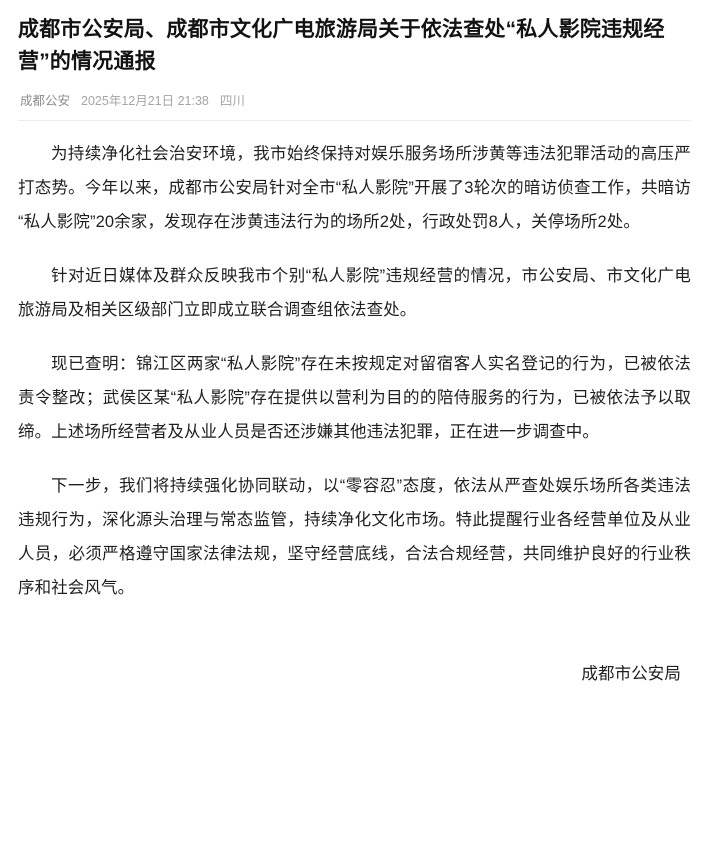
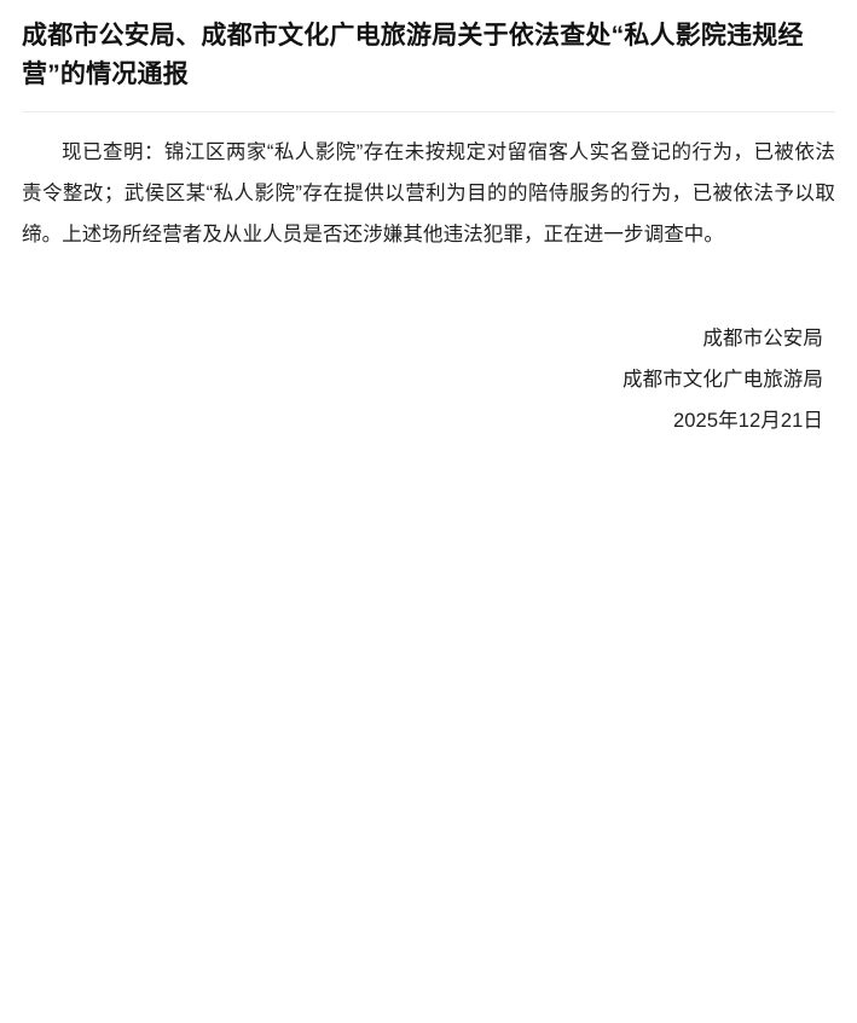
  成都市公安局、成都市文化广电旅游局关于依法查处“私人影院违规经营”的情况通报
- 成都公安
- 2025年12月21日 21:38
- 四川
- 为持续净化社会治安环境，我市始终保持对娱乐服务场所涉黄等违法犯罪活动的高压严打态势。今年以来，成都市公安局针对全市“私人影院”开展了3轮次的暗访侦查工作，共暗访“私人影院”20余家，发现存在涉黄违法行为的场所2处，行政处罚8人，关停场所2处。
- 针对近日媒体及群众反映我市个别“私人影院”违规经营的情况，市公安局、市文化广电旅游局及相关区级部门立即成立联合调查组依法查处。
  现已查明：锦江区两家“私人影院”存在未按规定对留宿客人实名登记的行为，已被依法责令整改；武侯区某“私人影院”存在提供以营利为目的的陪侍服务的行为，已被依法予以取缔。上述场所经营者及从业人员是否还涉嫌其他违法犯罪，正在进一步调查中。
- 下一步，我们将持续强化协同联动，以“零容忍”态度，依法从严查处娱乐场所各类违法违规行为，深化源头治理与常态监管，持续净化文化市场。特此提醒行业各经营单位及从业人员，必须严格遵守国家法律法规，坚守经营底线，合法合规经营，共同维护良好的行业秩序和社会风气。
  成都市公安局
+ 成都市文化广电旅游局
+ 2025年12月21日
